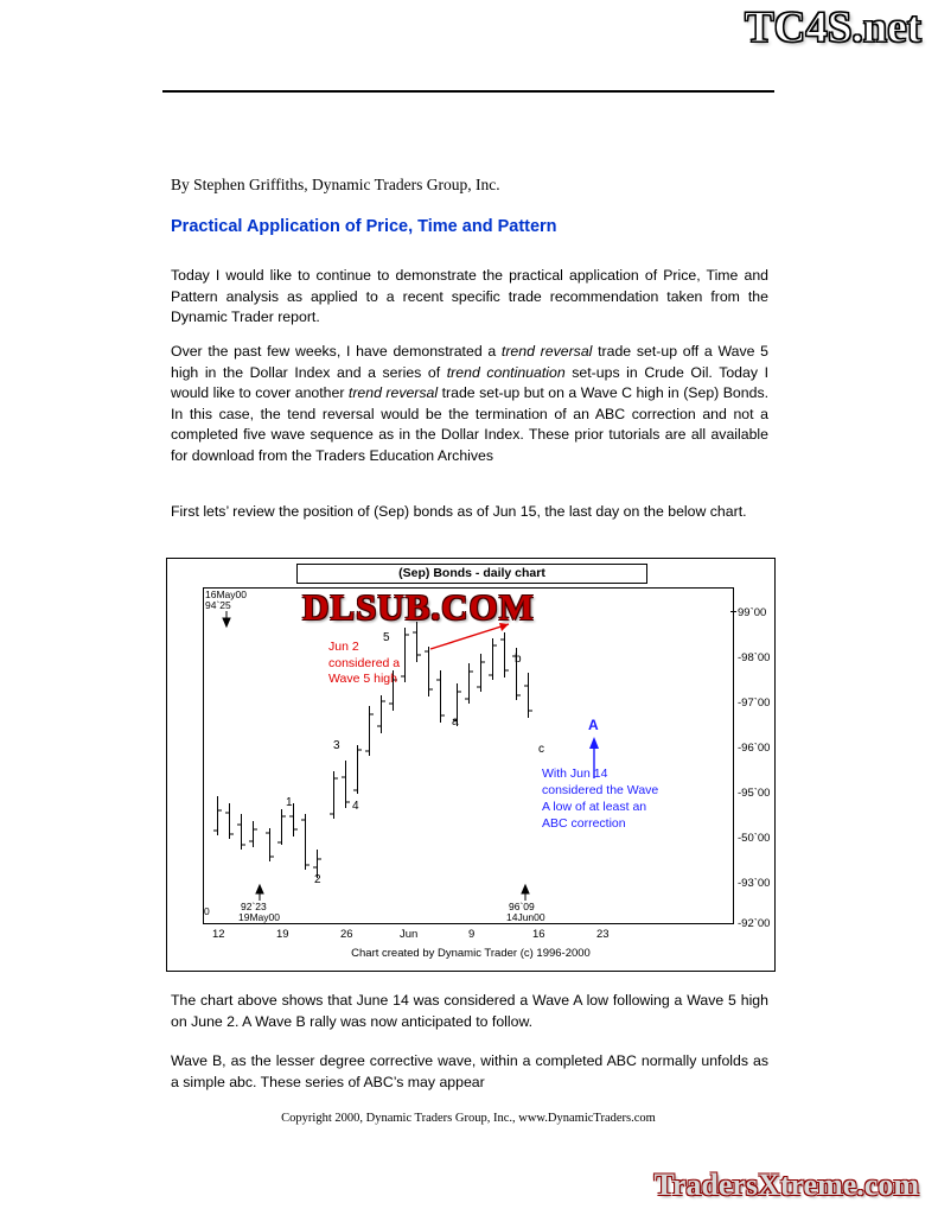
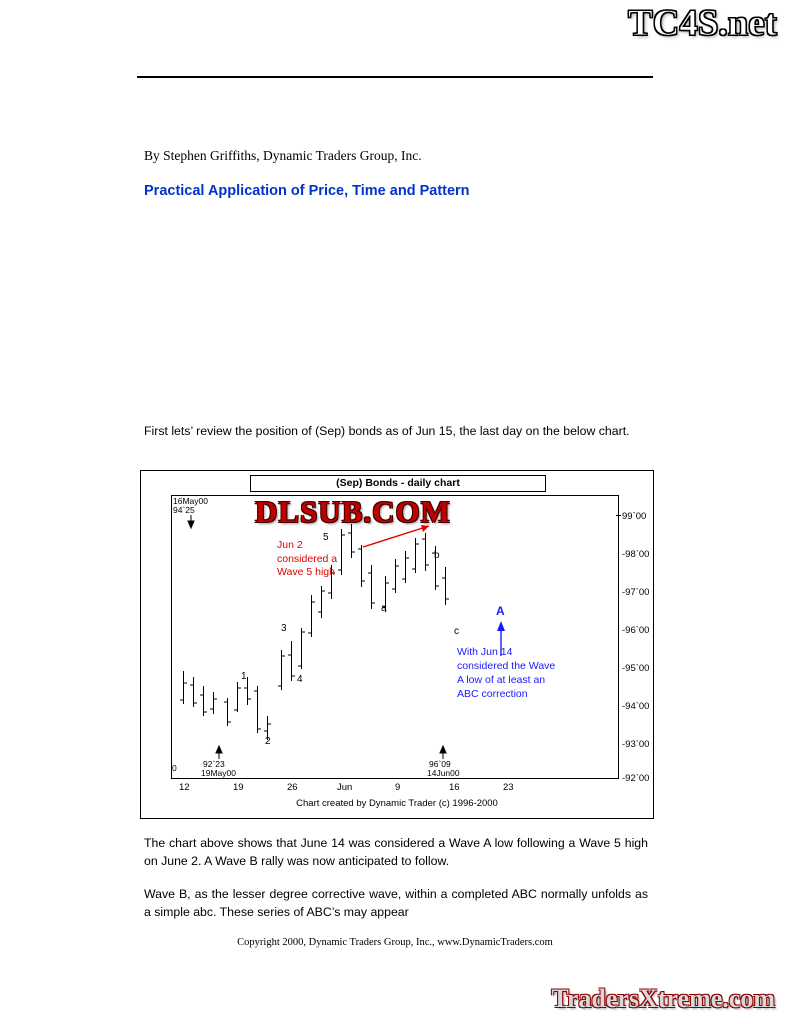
  TC4S.net
  By Stephen Griffiths, Dynamic Traders Group, Inc.
  Practical Application of Price, Time and Pattern
- Today I would like to continue to demonstrate the practical application of Price, Time and Pattern analysis as applied to a recent specific trade recommendation taken from the Dynamic Trader report.
- Over the past few weeks, I have demonstrated a trend reversal trade set-up off a Wave 5 high in the Dollar Index and a series of trend continuation set-ups in Crude Oil. Today I would like to cover another trend reversal trade set-up but on a Wave C high in (Sep) Bonds. In this case, the tend reversal would be the termination of an ABC correction and not a completed five wave sequence as in the Dollar Index. These prior tutorials are all available for download from the Traders Education Archives
  First lets’ review the position of (Sep) bonds as of Jun 15, the last day on the below chart.
  (Sep) Bonds - daily chart
  99`00
  -98`00
  -97`00
  -96`00
  -95`00
- -50`00
+ -94`00
  -93`00
  -92`00
  12
  19
  26
  Jun
  9
  16
  23
  16May00
  94`25
  Jun 2
  considered a
  Wave 5 high
  With Jun 14
  considered the Wave
  A low of at least an
  ABC correction
  1
  2
  3
  4
  5
  a
  b
  c
  A
  0
  92`23
  19May00
  96`09
  14Jun00
  Chart created by Dynamic Trader (c) 1996-2000
  DLSUB.COM
  The chart above shows that June 14 was considered a Wave A low following a Wave 5 high on June 2. A Wave B rally was now anticipated to follow.
  Wave B, as the lesser degree corrective wave, within a completed ABC normally unfolds as a simple abc. These series of ABC’s may appear
  Copyright 2000, Dynamic Traders Group, Inc., www.DynamicTraders.com
  TradersXtreme.com
